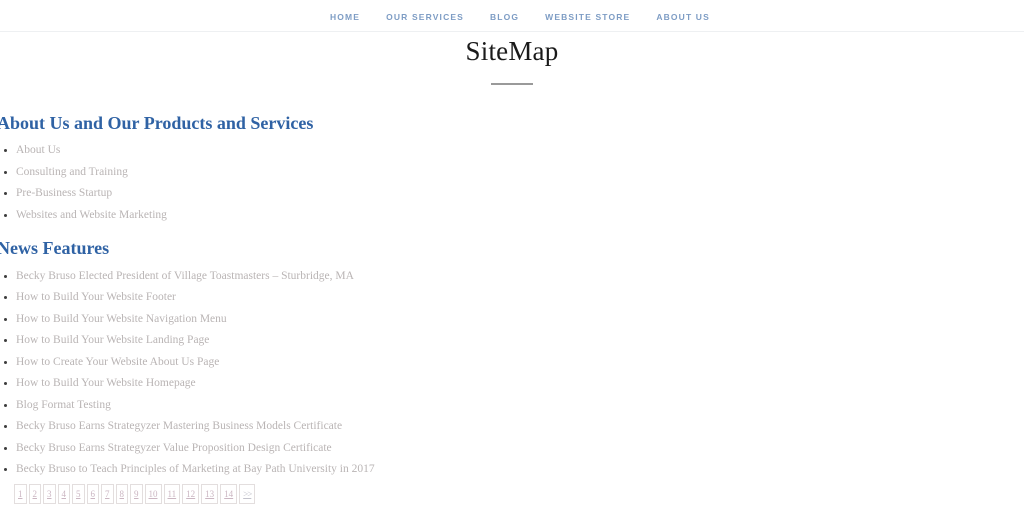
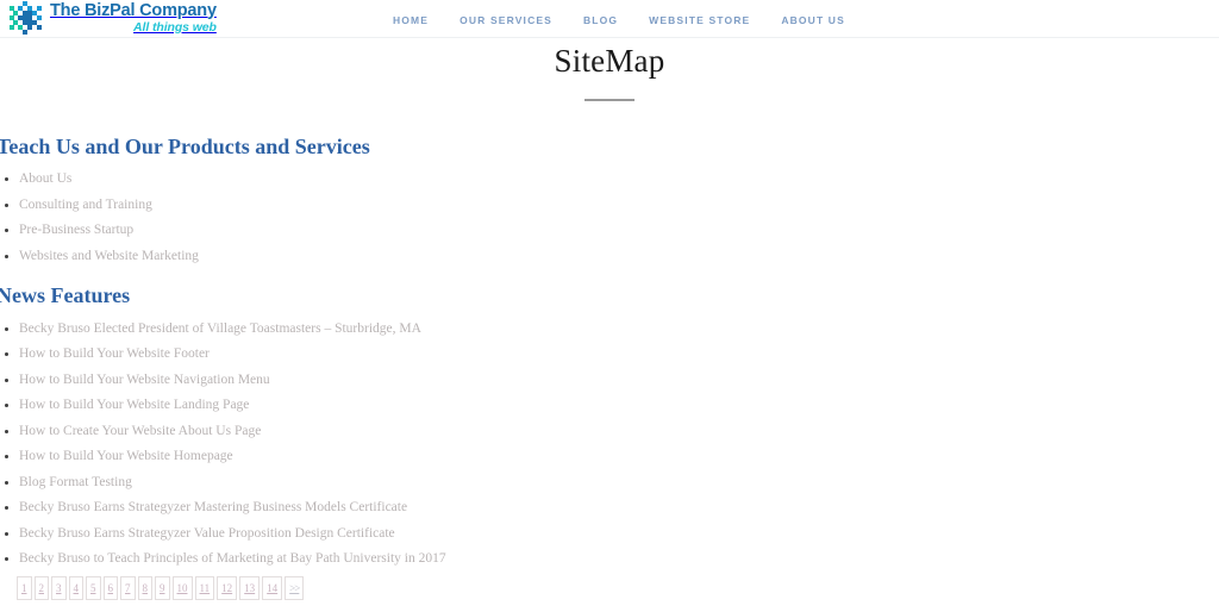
+ The BizPal Company
+ All things web
  HOME
  OUR SERVICES
  BLOG
  WEBSITE STORE
  ABOUT US
  SiteMap
- About Us and Our Products and Services
+ Teach Us and Our Products and Services
  About Us
  Consulting and Training
  Pre-Business Startup
  Websites and Website Marketing
  News Features
  Becky Bruso Elected President of Village Toastmasters – Sturbridge, MA
  How to Build Your Website Footer
  How to Build Your Website Navigation Menu
  How to Build Your Website Landing Page
  How to Create Your Website About Us Page
  How to Build Your Website Homepage
  Blog Format Testing
  Becky Bruso Earns Strategyzer Mastering Business Models Certificate
  Becky Bruso Earns Strategyzer Value Proposition Design Certificate
  Becky Bruso to Teach Principles of Marketing at Bay Path University in 2017
  1
  2
  3
  4
  5
  6
  7
  8
  9
  10
  11
  12
  13
  14
  >>
